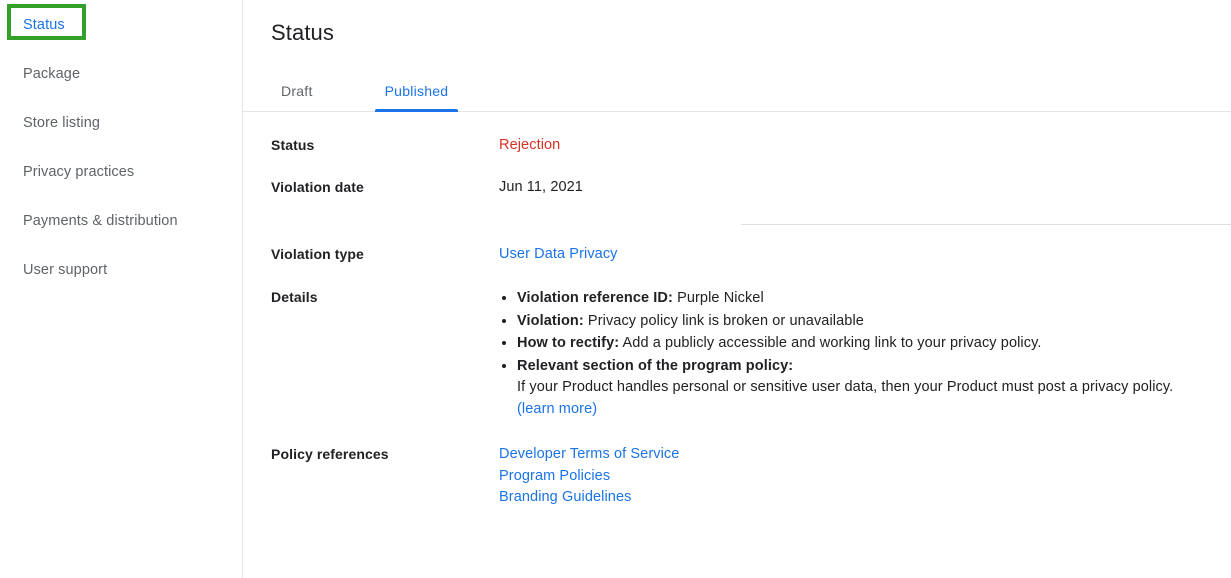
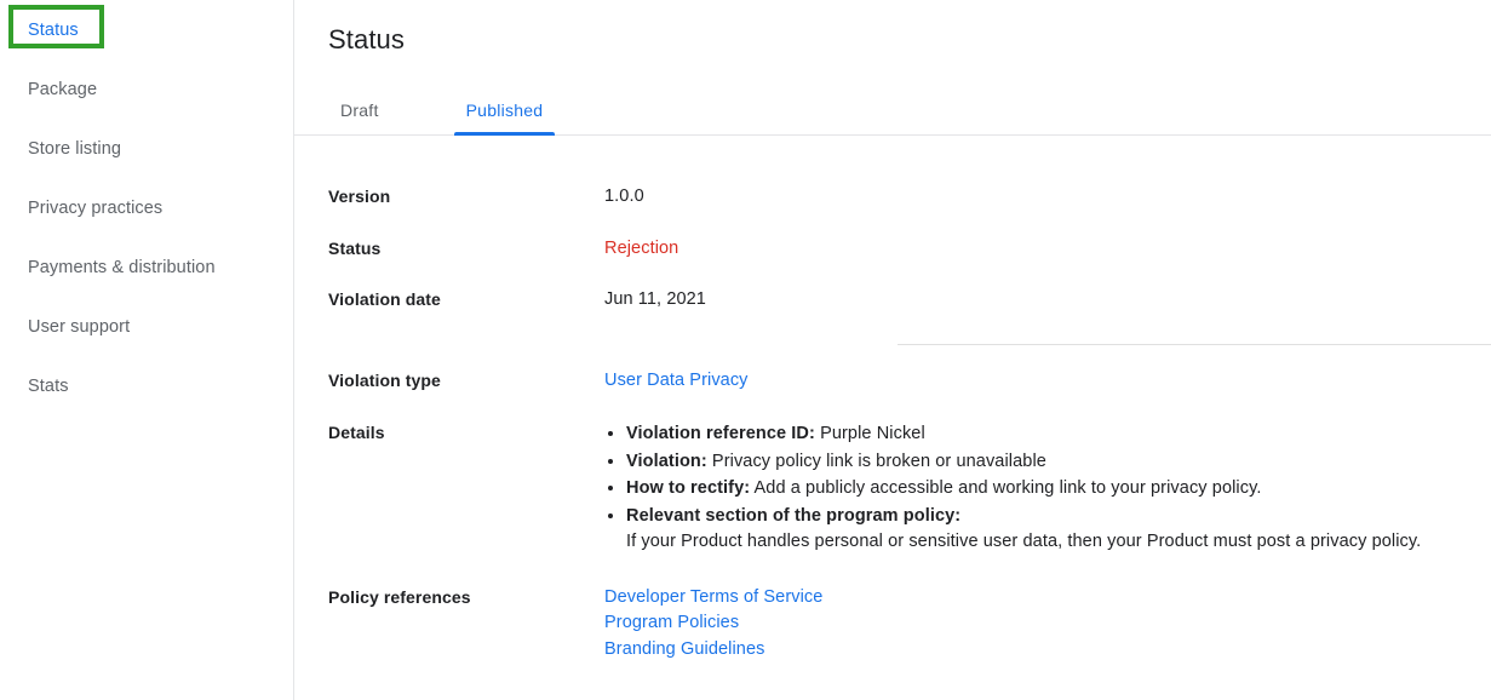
  Status
  Package
  Store listing
  Privacy practices
  Payments & distribution
  User support
+ Stats
  Status
  Draft
  Published
+ Version
+ 1.0.0
  Status
  Rejection
  Violation date
  Jun 11, 2021
  Violation type
  User Data Privacy
  Details
  Violation reference ID: Purple Nickel
  Violation: Privacy policy link is broken or unavailable
  How to rectify: Add a publicly accessible and working link to your privacy policy.
  Relevant section of the program policy:
  If your Product handles personal or sensitive user data, then your Product must post a privacy policy.
- (learn more)
  Policy references
  Developer Terms of Service
  Program Policies
  Branding Guidelines
